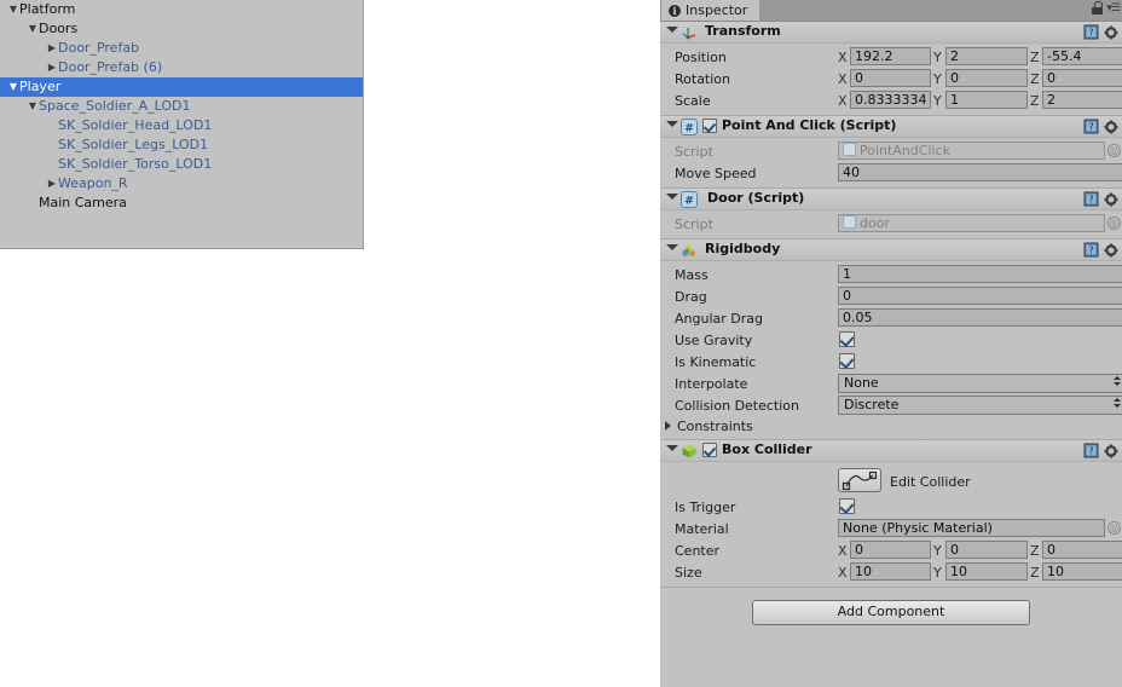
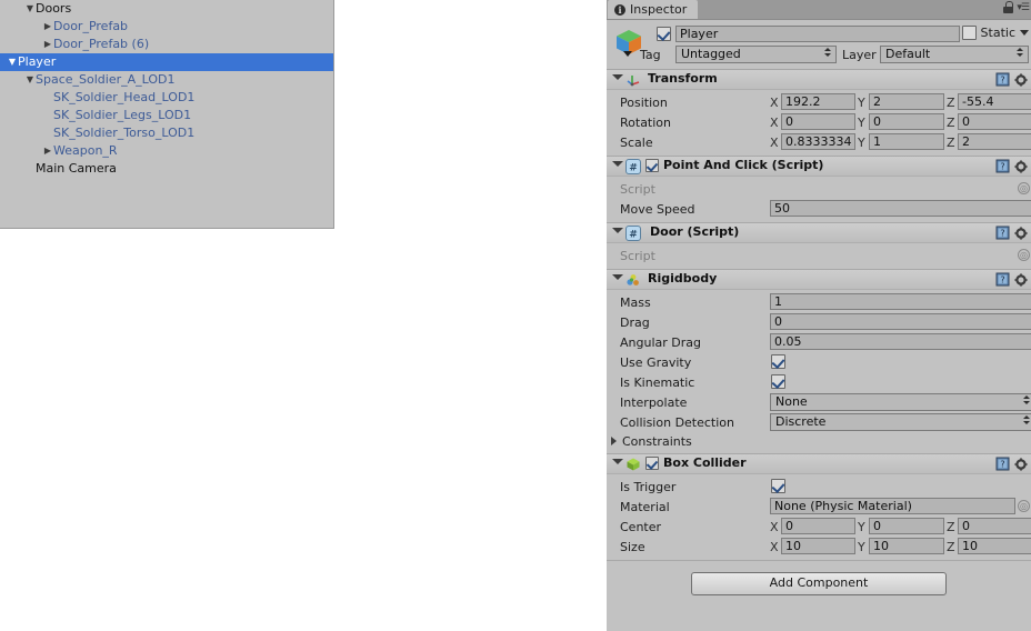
- ▼ Platform
  ▼ Doors
  ▶ Door_Prefab
  ▶ Door_Prefab (6)
  ▼ Player
  ▼ Space_Soldier_A_LOD1
  SK_Soldier_Head_LOD1
  SK_Soldier_Legs_LOD1
  SK_Soldier_Torso_LOD1
  ▶ Weapon_R
  Main Camera
  i
  Inspector
  ▾☰
+ Player
+ Static
+ Tag
+ Untagged
+ Layer
+ Default
  Transform
  ?
  Position
  X
  192.2
  Y
  2
  Z
  -55.4
  Rotation
  X
  0
  Y
  0
  Z
  0
  Scale
  X
  0.8333334
  Y
  1
  Z
  2
  #
  Point And Click (Script)
  ?
  Script
- PointAndClick
  ◎
  Move Speed
- 40
+ 50
  #
  Door (Script)
  ?
  Script
- door
  ◎
  Rigidbody
  ?
  Mass
  1
  Drag
  0
  Angular Drag
  0.05
  Use Gravity
  Is Kinematic
  Interpolate
  None
  Collision Detection
  Discrete
  Constraints
  Box Collider
  ?
- Edit Collider
  Is Trigger
  Material
  None (Physic Material)
  ◎
  Center
  X
  0
  Y
  0
  Z
  0
  Size
  X
  10
  Y
  10
  Z
  10
  Add Component
